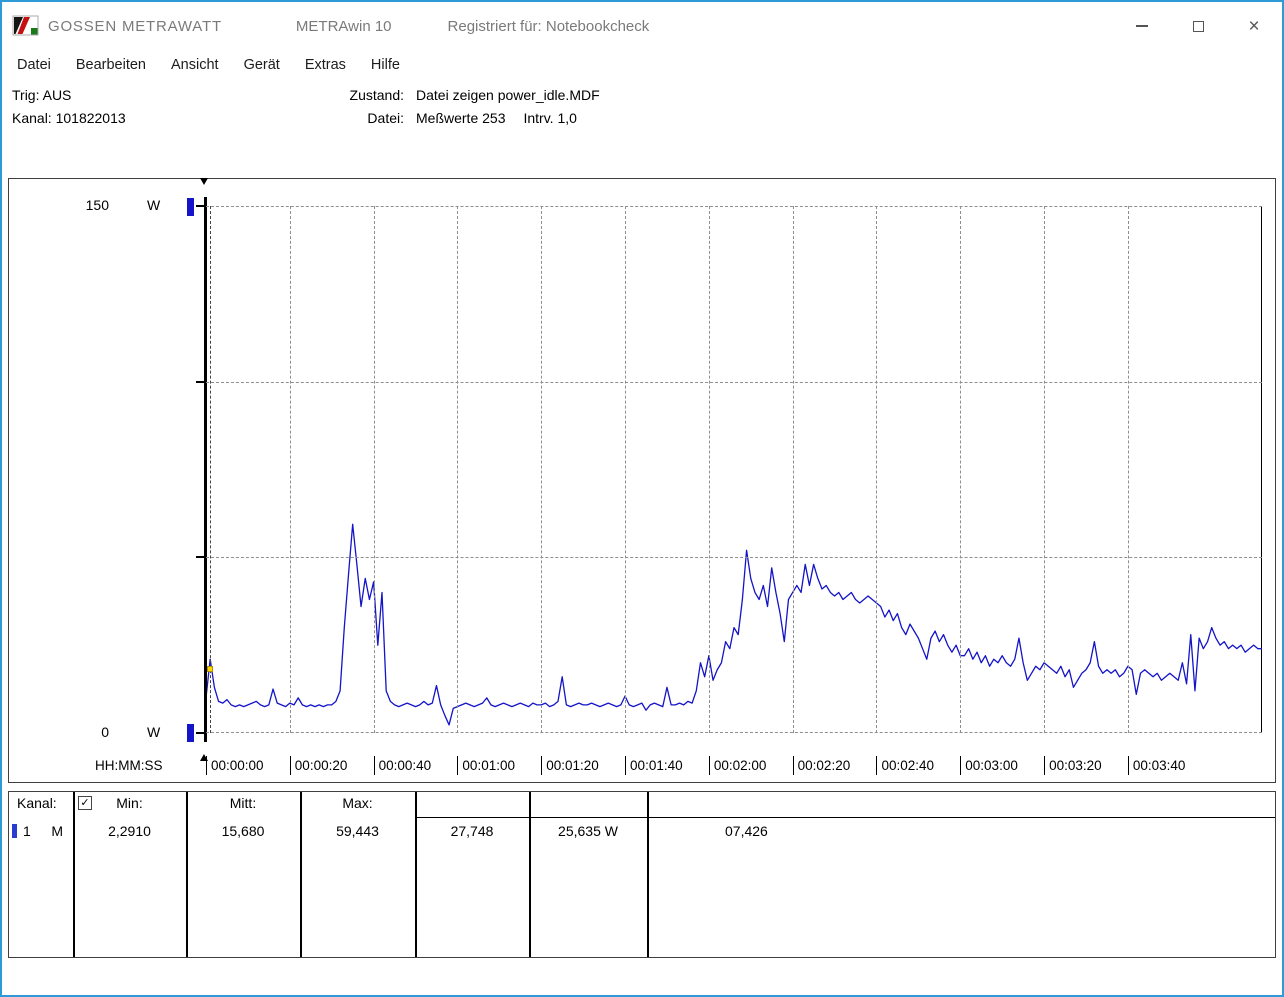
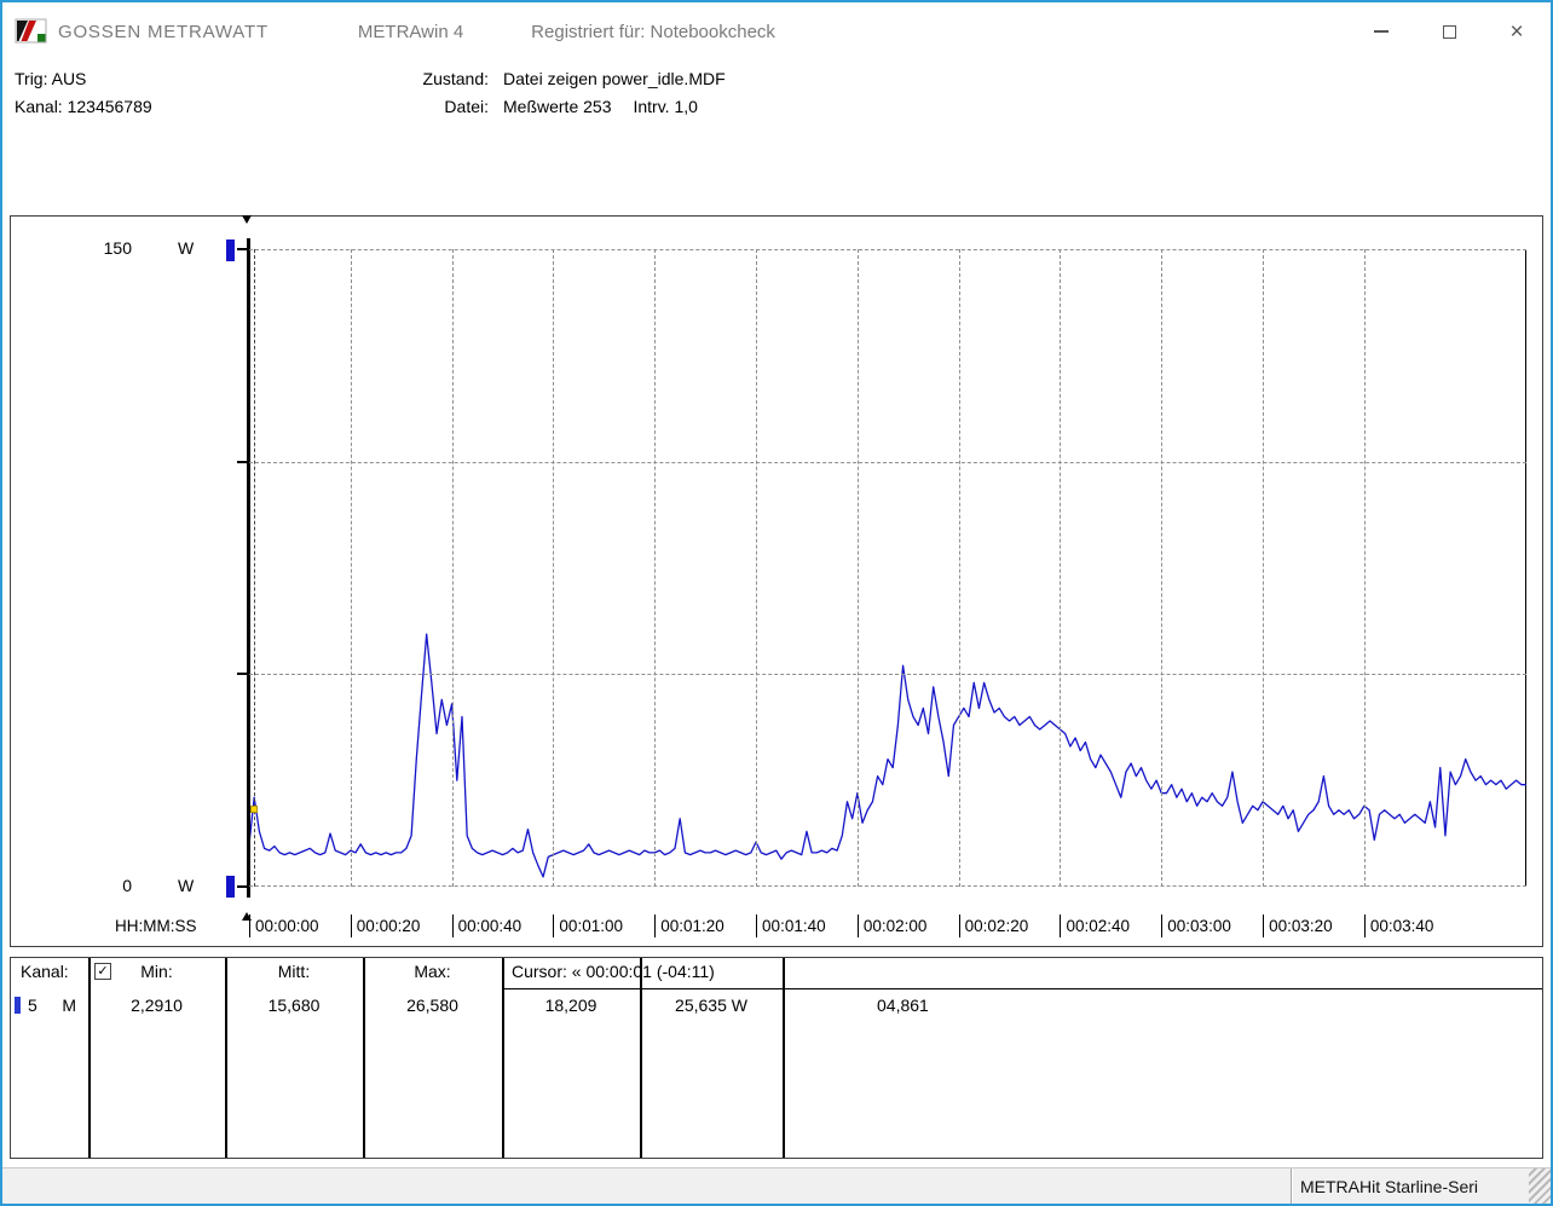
  GOSSEN METRAWATT
- METRAwin 10
+ METRAwin 4
  Registriert für: Notebookcheck
  ×
- Datei
- Bearbeiten
- Ansicht
- Gerät
- Extras
- Hilfe
  Trig: AUS
- Kanal: 101822013
+ Kanal: 123456789
  Zustand:
  Datei:
  Datei zeigen power_idle.MDF
  Meßwerte 253 Intrv. 1,0
  150
  W
  0
  W
  HH:MM:SS
  00:00:00
  00:00:20
  00:00:40
  00:01:00
  00:01:20
  00:01:40
  00:02:00
  00:02:20
  00:02:40
  00:03:00
  00:03:20
  00:03:40
  Kanal:
  ✓
  Min:
  Mitt:
  Max:
+ Cursor: « 00:00:01 (-04:11)
- 1
+ 5
  M
  2,2910
  15,680
- 59,443
+ 26,580
- 27,748
+ 18,209
  25,635 W
- 07,426
+ 04,861
+ METRAHit Starline-Seri
